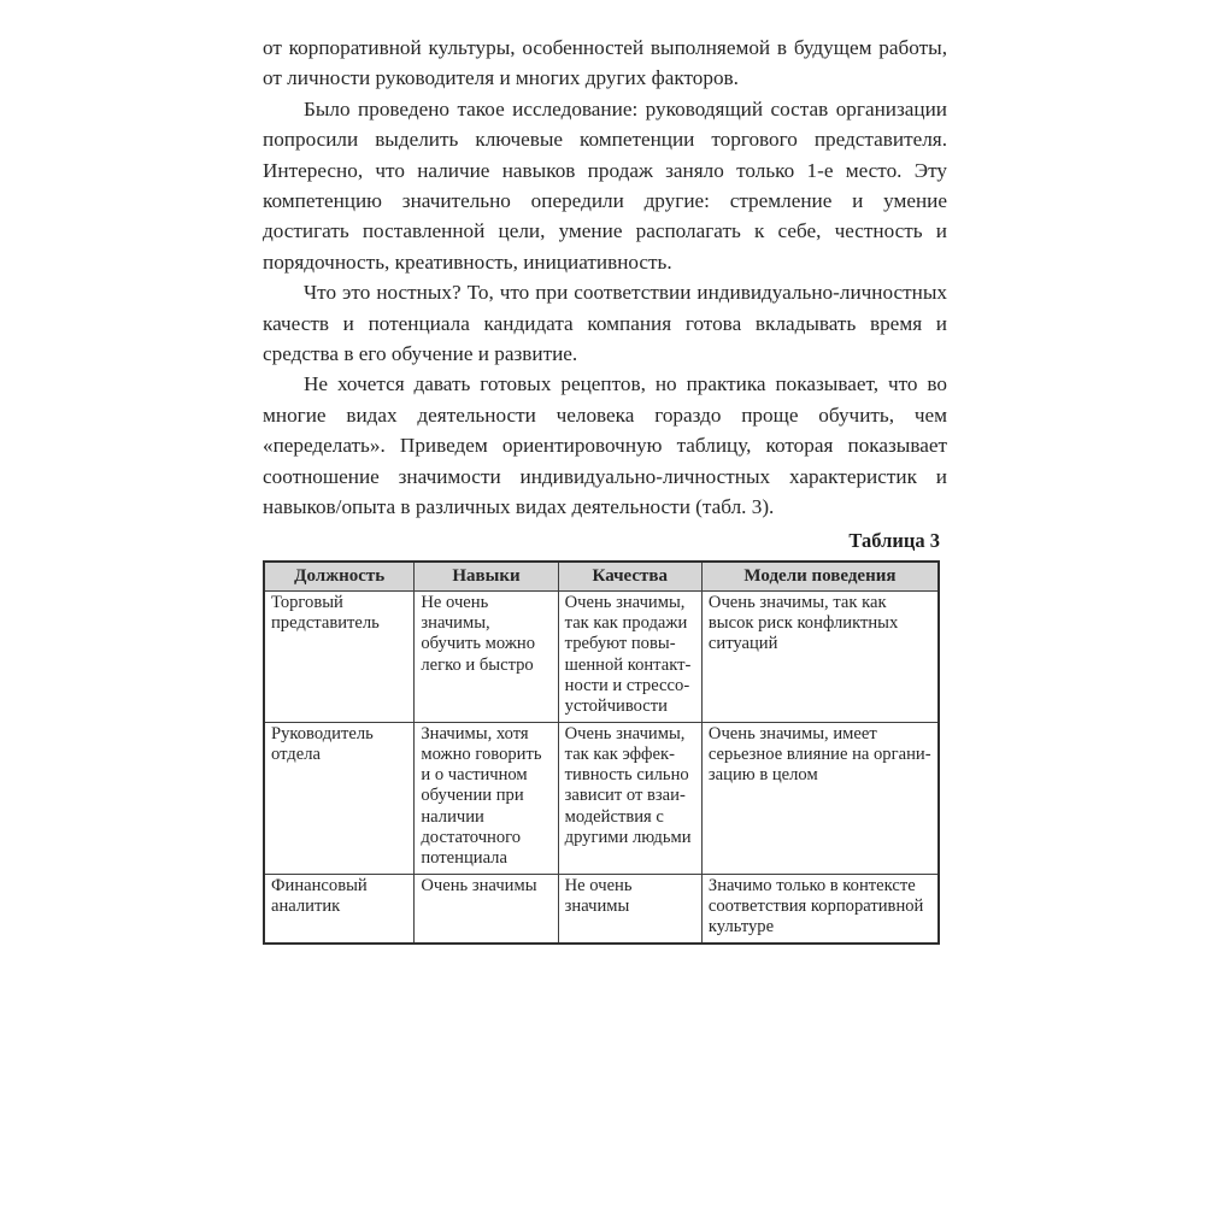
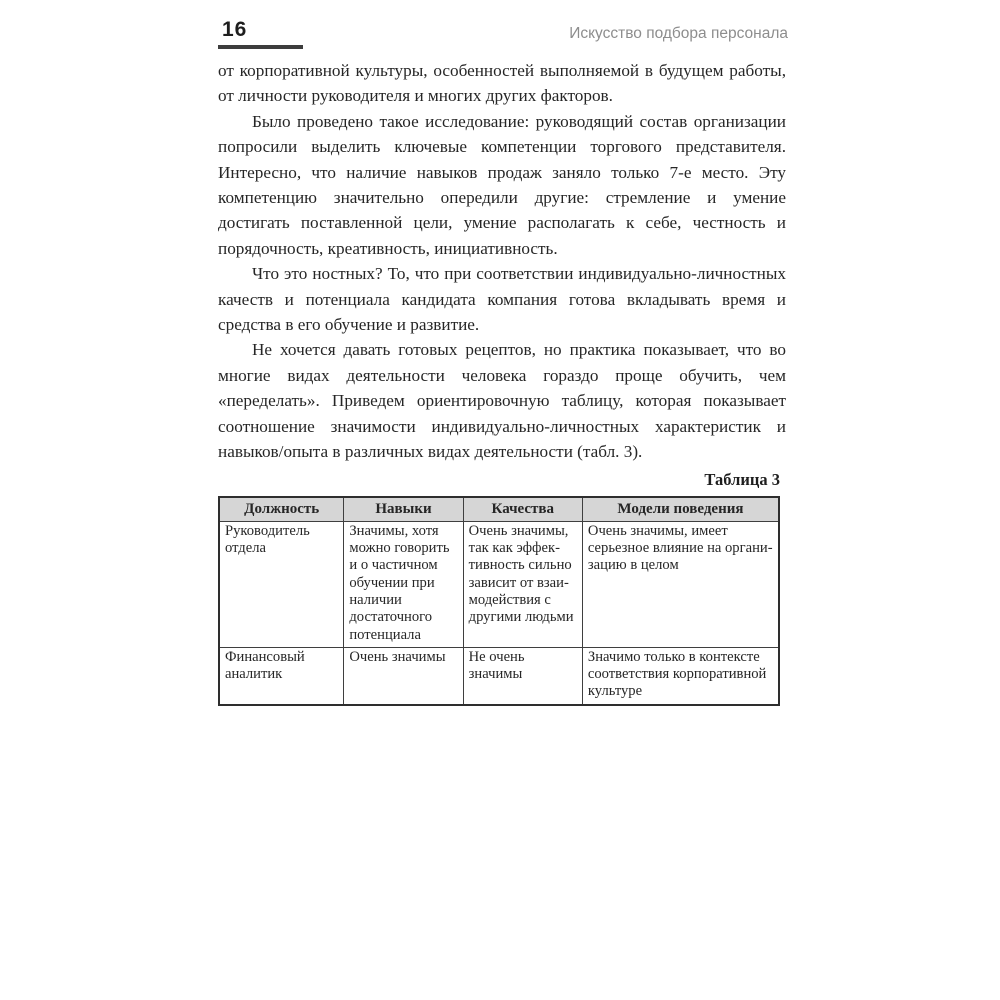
+ 16
+ Искусство подбора персонала
  от корпоративной культуры, особенностей выполняемой в будущем работы, от личности руководителя и многих других факторов.
- Было проведено такое исследование: руководящий состав орга­низации попросили выделить ключевые компетенции торгового представителя. Интересно, что наличие навыков продаж заняло толь­ко 1-е место. Эту компетенцию значительно опередили другие: стрем­ление и умение достигать поставленной цели, умение располагать к себе, честность и порядочность, креативность, инициативность.
+ Было проведено такое исследование: руководящий состав орга­низации попросили выделить ключевые компетенции торгового представителя. Интересно, что наличие навыков продаж заняло толь­ко 7-е место. Эту компетенцию значительно опередили другие: стрем­ление и умение достигать поставленной цели, умение располагать к себе, честность и порядочность, креативность, инициативность.
  Что это ностных? То, что при соответствии индивидуально-личностных качеств и потенциала кандидата компания готова вкладывать время и средства в его обучение и развитие.
  Не хочется давать готовых рецептов, но практика показывает, что во многие видах деятельности человека гораздо проще обу­чить, чем «переделать». Приведем ориентировочную таблицу, ко­торая показывает соотношение значимости индивидуально-лич­ностных характеристик и навыков/опыта в различных видах дея­тельности (табл. 3).
  Таблица 3
  Должность	Навыки	Качества	Модели поведения
- Торговый представитель	Не очень значимы, обучить можно легко и быстро	Очень значимы, так как продажи требуют повы­шенной контакт­ности и стрессо­устойчивости	Очень значимы, так как высок риск конфликтных ситуаций
  Руководитель отдела	Значимы, хотя можно говорить и о частичном обучении при наличии достаточного потенциала	Очень значимы, так как эффек­тивность сильно зависит от взаи­модействия с другими людьми	Очень значимы, имеет серьезное влияние на органи­зацию в целом
  Финансовый аналитик	Очень значимы	Не очень значимы	Значимо только в контексте соответствия корпоративной культуре
